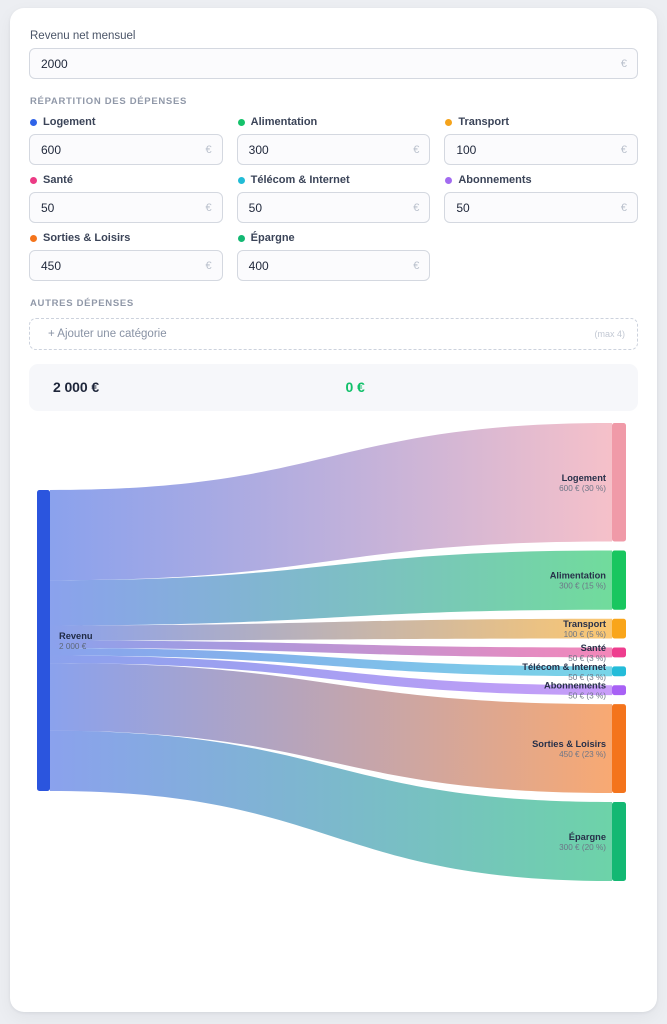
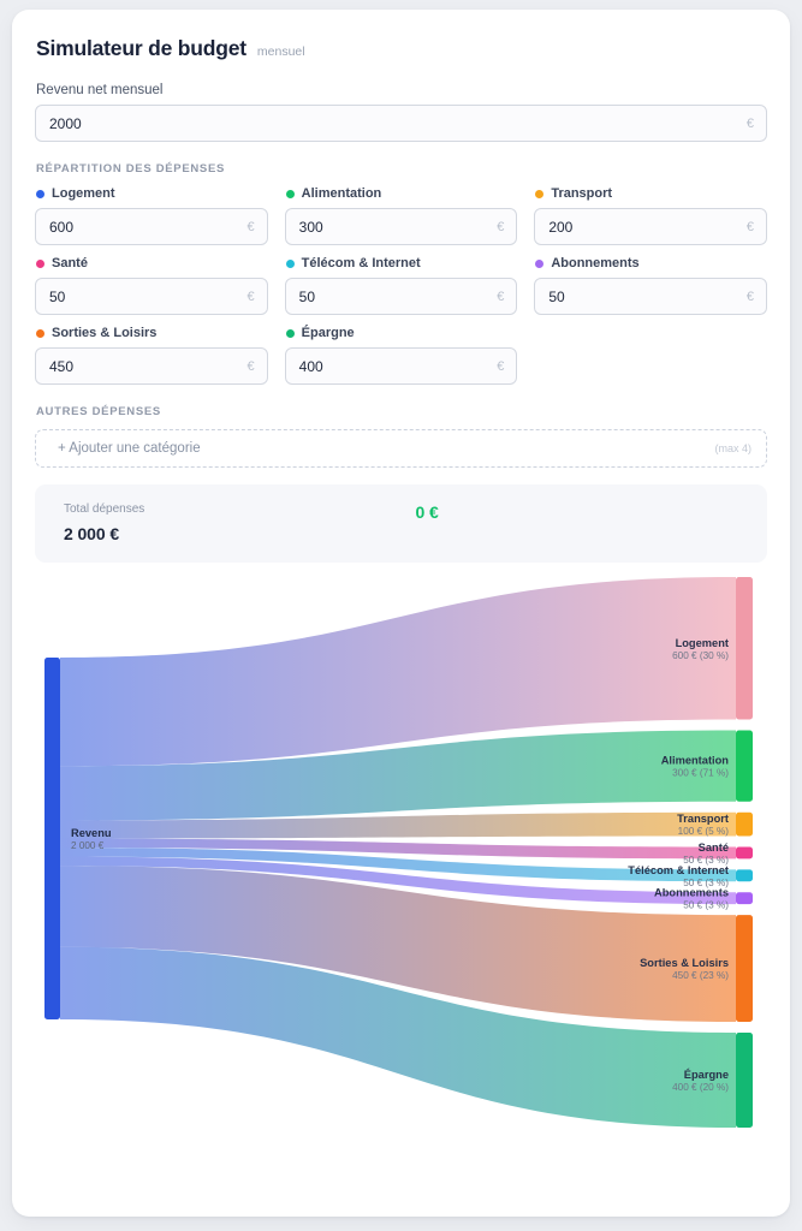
+ Simulateur de budget
+ mensuel
  Revenu net mensuel
  2000
  €
  RÉPARTITION DES DÉPENSES
  Logement
  600
  €
  Alimentation
  300
  €
  Transport
- 100
+ 200
  €
  Santé
  50
  €
  Télécom & Internet
  50
  €
  Abonnements
  50
  €
  Sorties & Loisirs
  450
  €
  Épargne
  400
  €
  AUTRES DÉPENSES
  + Ajouter une catégorie
  (max 4)
+ Total dépenses
  2 000 €
  0 €
  Logement
  600 € (30 %)
  Alimentation
- 300 € (15 %)
+ 300 € (71 %)
  Transport
  100 € (5 %)
  Santé
  50 € (3 %)
  Télécom & Internet
  50 € (3 %)
  Abonnements
  50 € (3 %)
  Sorties & Loisirs
  450 € (23 %)
  Épargne
- 300 € (20 %)
+ 400 € (20 %)
  Revenu
  2 000 €
